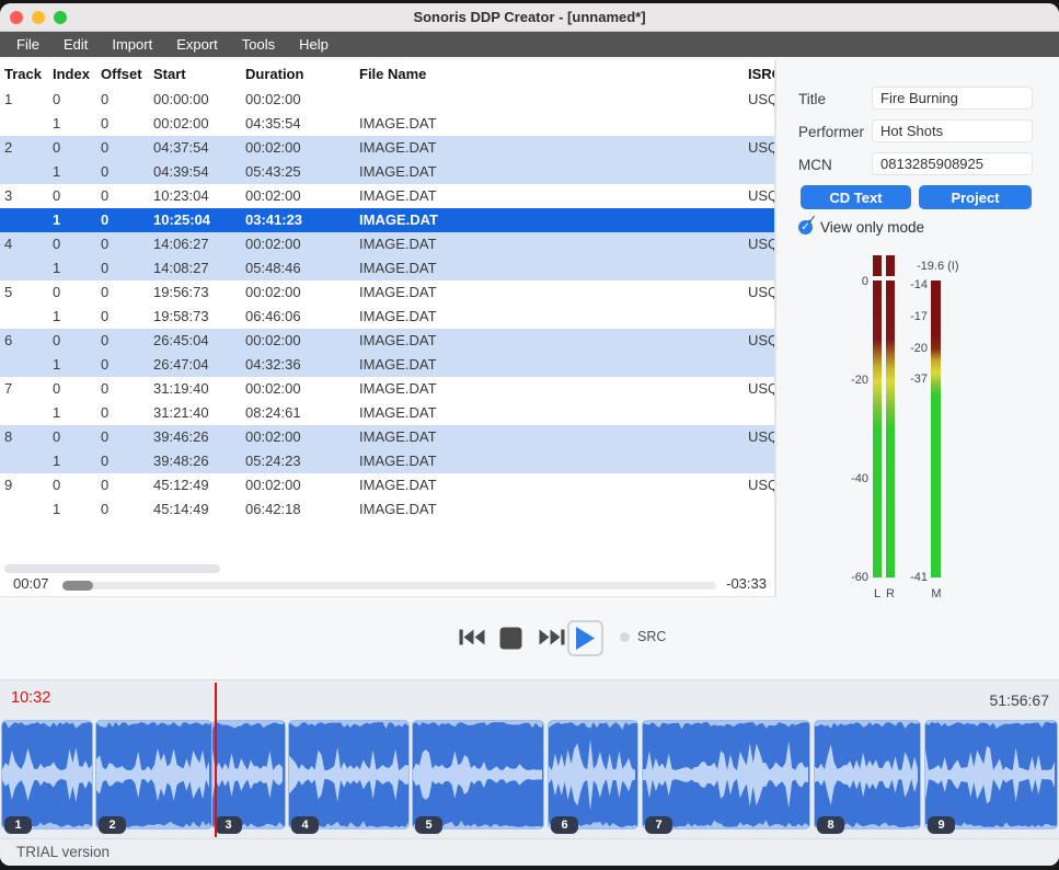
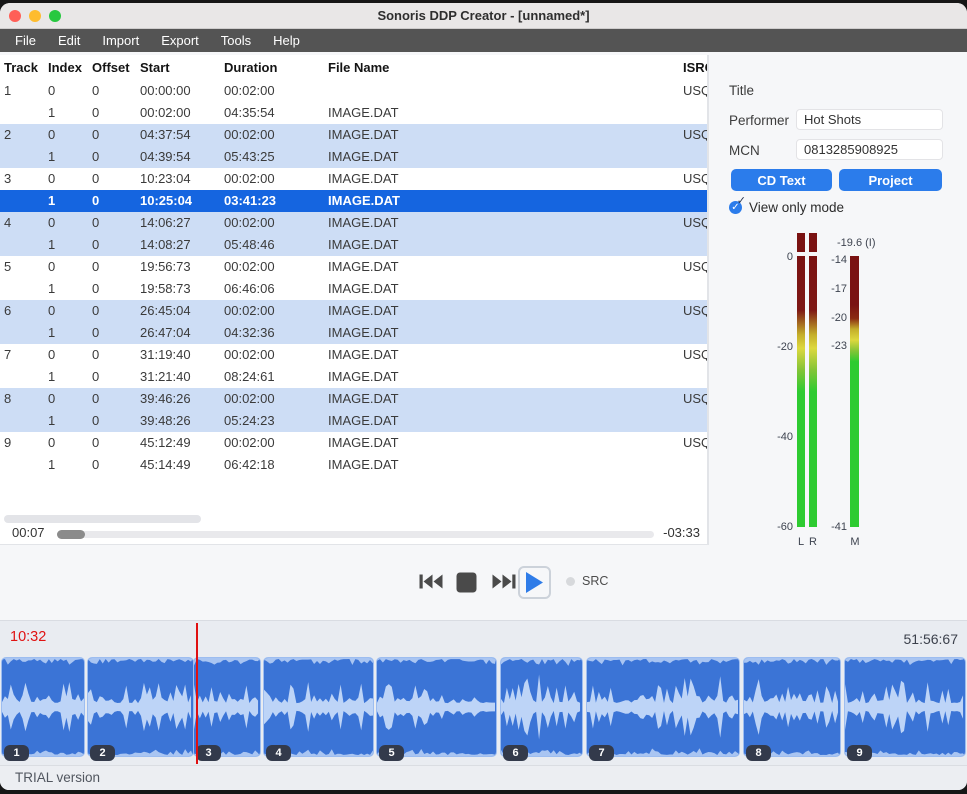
  Sonoris DDP Creator - [unnamed*]
  File
  Edit
  Import
  Export
  Tools
  Help
  Track
  Index
  Offset
  Start
  Duration
  File Name
  ISR
  1
  0
  0
  00:00:00
  00:02:00
  USQ
  1
  0
  00:02:00
  04:35:54
  IMAGE.DAT
  2
  0
  0
  04:37:54
  00:02:00
  IMAGE.DAT
  USQ
  1
  0
  04:39:54
  05:43:25
  IMAGE.DAT
  3
  0
  0
  10:23:04
  00:02:00
  IMAGE.DAT
  USQ
  1
  0
  10:25:04
  03:41:23
  IMAGE.DAT
  4
  0
  0
  14:06:27
  00:02:00
  IMAGE.DAT
  USQ
  1
  0
  14:08:27
  05:48:46
  IMAGE.DAT
  5
  0
  0
  19:56:73
  00:02:00
  IMAGE.DAT
  USQ
  1
  0
  19:58:73
  06:46:06
  IMAGE.DAT
  6
  0
  0
  26:45:04
  00:02:00
  IMAGE.DAT
  USQ
  1
  0
  26:47:04
  04:32:36
  IMAGE.DAT
  7
  0
  0
  31:19:40
  00:02:00
  IMAGE.DAT
  USQ
  1
  0
  31:21:40
  08:24:61
  IMAGE.DAT
  8
  0
  0
  39:46:26
  00:02:00
  IMAGE.DAT
  USQ
  1
  0
  39:48:26
  05:24:23
  IMAGE.DAT
  9
  0
  0
  45:12:49
  00:02:00
  IMAGE.DAT
  USQ
  1
  0
  45:14:49
  06:42:18
  IMAGE.DAT
  00:07
  -03:33
  Title
- Fire Burning
  Performer
  Hot Shots
  MCN
  0813285908925
  CD Text
  Project
  ✓
  View only mode
  0
  -20
  -40
  -60
  -19.6 (I)
  -14
  -17
  -20
- -37
+ -23
  -41
  L
  R
  M
  SRC
  10:32
  51:56:67
  1
  2
  3
  4
  5
  6
  7
  8
  9
  TRIAL version
